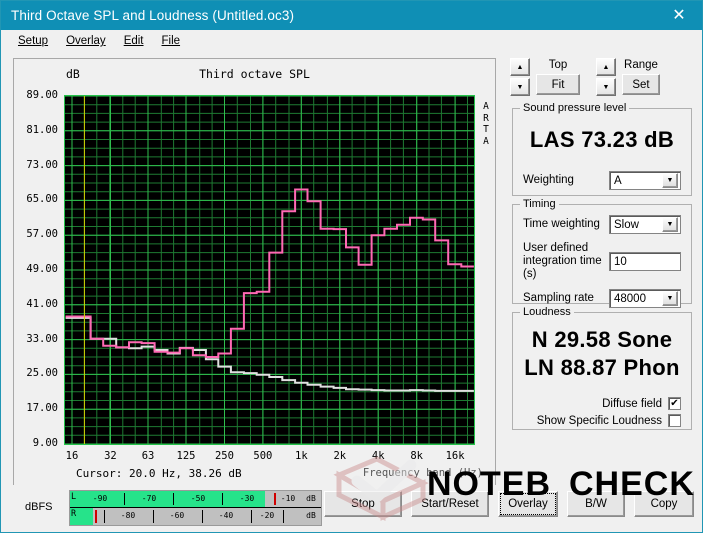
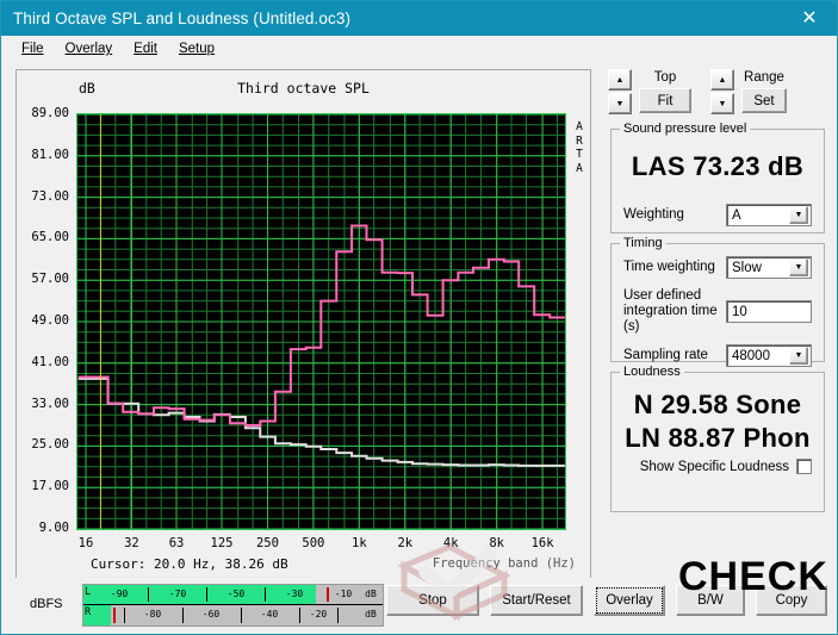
  Third Octave SPL and Loudness (Untitled.oc3)
  ✕
- Setup
+ File
  Overlay
  Edit
- File
+ Setup
  dB
  Third octave SPL
  89.00
  81.00
  73.00
  65.00
  57.00
  49.00
  41.00
  33.00
  25.00
  17.00
  9.00
  A
  R
  T
  A
  16
  32
  63
  125
  250
  500
  1k
  2k
  4k
  8k
  16k
  Cursor: 20.0 Hz, 38.26 dB
  Frequency band (Hz)
  Top
  Fit
  Range
  Set
  Sound pressure level
  LAS 73.23 dB
  Weighting
  A
  Timing
  Time weighting
  Slow
  User defined integration time (s)
  10
  Sampling rate
  48000
  Loudness
  N 29.58 Sone
  LN 88.87 Phon
- Diffuse field
- ✔
  Show Specific Loudness
  dBFS
  L
  -90
  -70
  -50
  -30
  -10
  dB
  R
  -80
  -60
  -40
  -20
  dB
  Stop
  Start/Reset
  Overlay
  B/W
  Copy
- NOTEB
  CHECK
